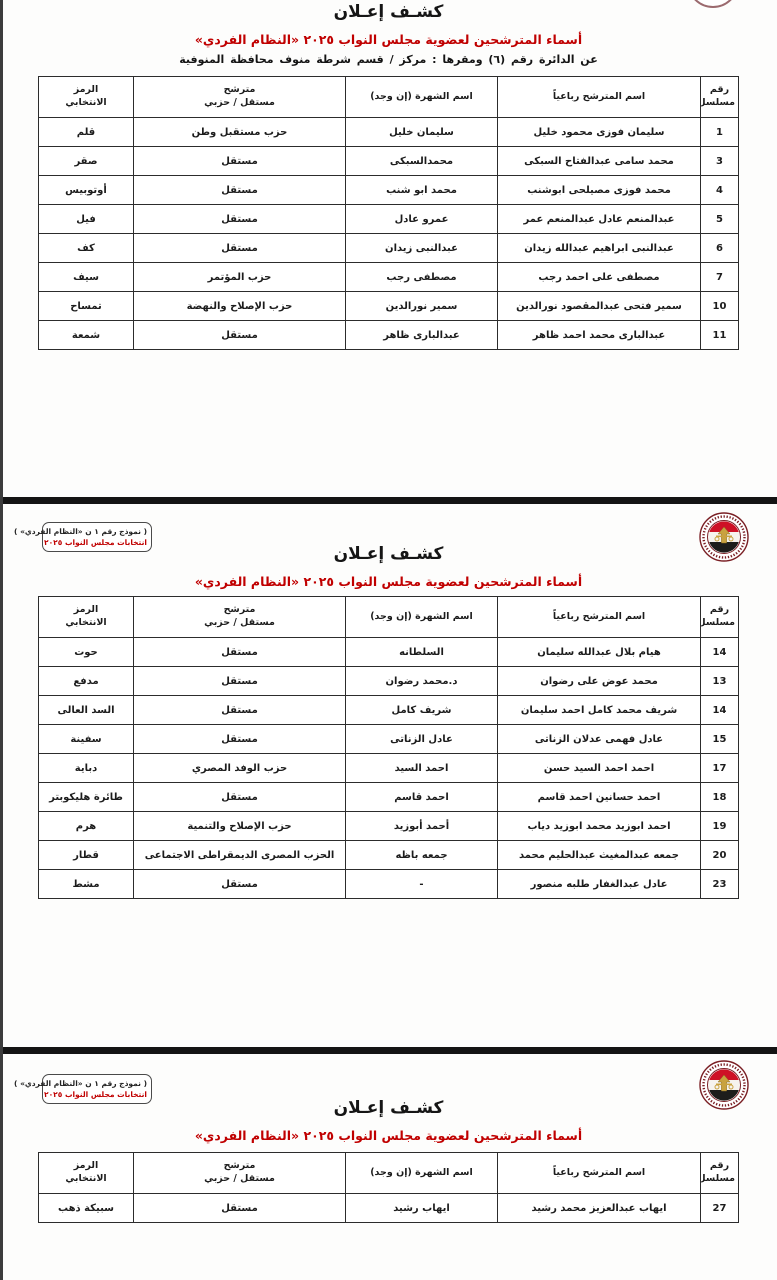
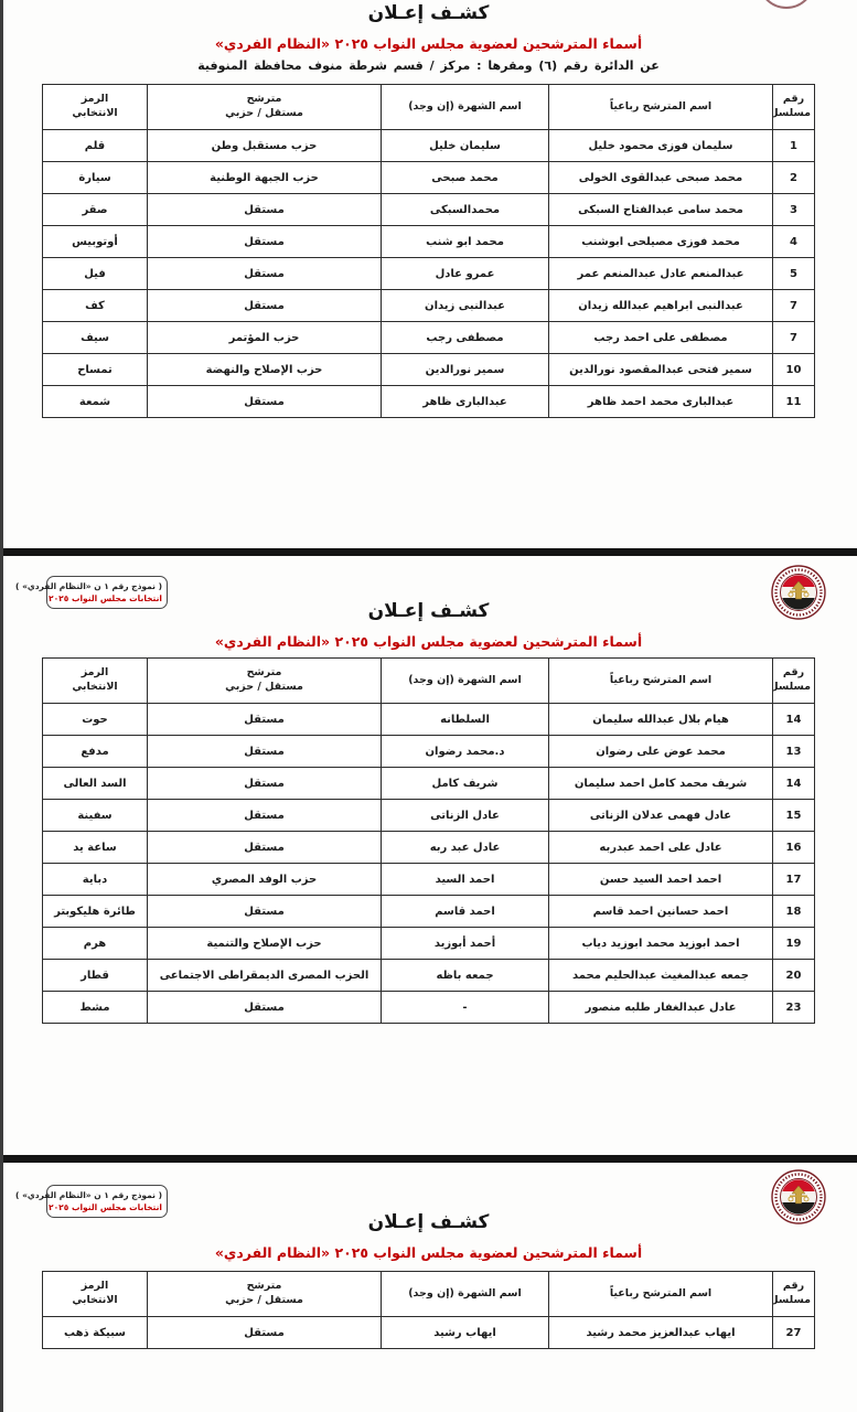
  كشـف إعـلان
  أسماء المترشحين لعضوية مجلس النواب ٢٠٢٥ «النظام الفردي»
  عن الدائرة رقم (٦) ومقرها : مركز / قسم شرطة منوف محافظة المنوفية
  رقممسلسل	اسم المترشح رباعياً	اسم الشهرة (إن وجد)	مترشحمستقل / حزبي	الرمزالانتخابي
  1	سليمان فوزى محمود خليل	سليمان خليل	حزب مستقبل وطن	قلم
+ 2	محمد صبحى عبدالقوى الخولى	محمد صبحى	حزب الجبهة الوطنية	سيارة
  3	محمد سامى عبدالفتاح السبكى	محمدالسبكى	مستقل	صقر
  4	محمد فوزى مصيلحى ابوشنب	محمد ابو شنب	مستقل	أوتوبيس
  5	عبدالمنعم عادل عبدالمنعم عمر	عمرو عادل	مستقل	فيل
- 6	عبدالنبى ابراهيم عبدالله زيدان	عبدالنبى زيدان	مستقل	كف
+ 7	عبدالنبى ابراهيم عبدالله زيدان	عبدالنبى زيدان	مستقل	كف
  7	مصطفى على احمد رجب	مصطفى رجب	حزب المؤتمر	سيف
  10	سمير فتحى عبدالمقصود نورالدين	سمير نورالدين	حزب الإصلاح والنهضة	تمساح
  11	عبدالبارى محمد احمد ظاهر	عبدالبارى ظاهر	مستقل	شمعة
  ( نموذج رقم ١ ن «النظام الفردي» )
  انتخابات مجلس النواب ٢٠٢٥
  كشـف إعـلان
  أسماء المترشحين لعضوية مجلس النواب ٢٠٢٥ «النظام الفردي»
  رقممسلسل	اسم المترشح رباعياً	اسم الشهرة (إن وجد)	مترشحمستقل / حزبي	الرمزالانتخابي
  14	هيام بلال عبدالله سليمان	السلطانه	مستقل	حوت
  13	محمد عوض على رضوان	د.محمد رضوان	مستقل	مدفع
  14	شريف محمد كامل احمد سليمان	شريف كامل	مستقل	السد العالى
  15	عادل فهمى عدلان الزناتى	عادل الزناتى	مستقل	سفينة
+ 16	عادل على احمد عبدربه	عادل عبد ربه	مستقل	ساعة يد
  17	احمد احمد السيد حسن	احمد السيد	حزب الوفد المصري	دباية
  18	احمد حسانين احمد قاسم	احمد قاسم	مستقل	طائرة هليكوبتر
  19	احمد ابوزيد محمد ابوزيد دياب	أحمد أبوزيد	حزب الإصلاح والتنمية	هرم
  20	جمعه عبدالمغيث عبدالحليم محمد	جمعه باظه	الحزب المصرى الديمقراطى الاجتماعى	قطار
  23	عادل عبدالغفار طلبه منصور	-	مستقل	مشط
  ( نموذج رقم ١ ن «النظام الفردي» )
  انتخابات مجلس النواب ٢٠٢٥
  كشـف إعـلان
  أسماء المترشحين لعضوية مجلس النواب ٢٠٢٥ «النظام الفردي»
  رقممسلسل	اسم المترشح رباعياً	اسم الشهرة (إن وجد)	مترشحمستقل / حزبي	الرمزالانتخابي
  27	ايهاب عبدالعزيز محمد رشيد	ايهاب رشيد	مستقل	سبيكة ذهب
